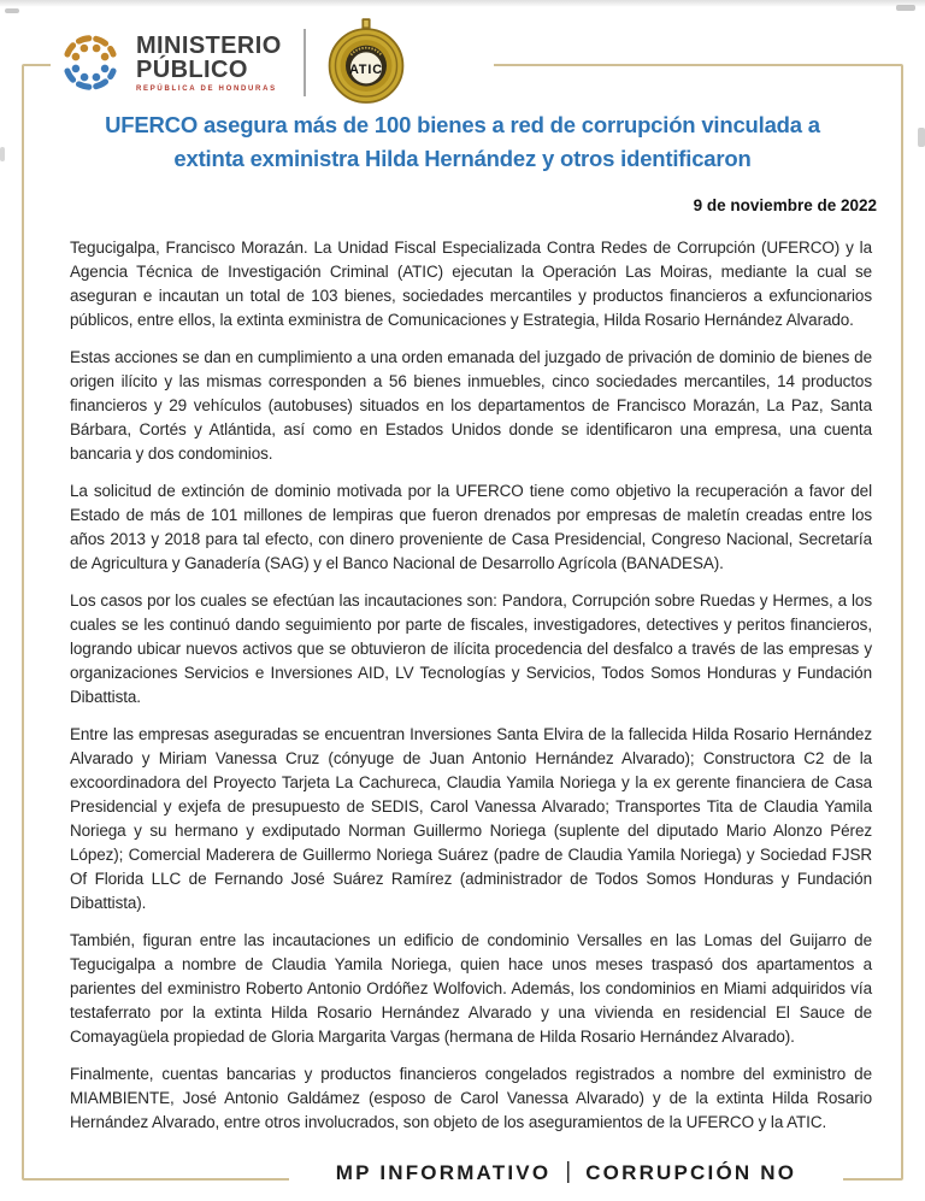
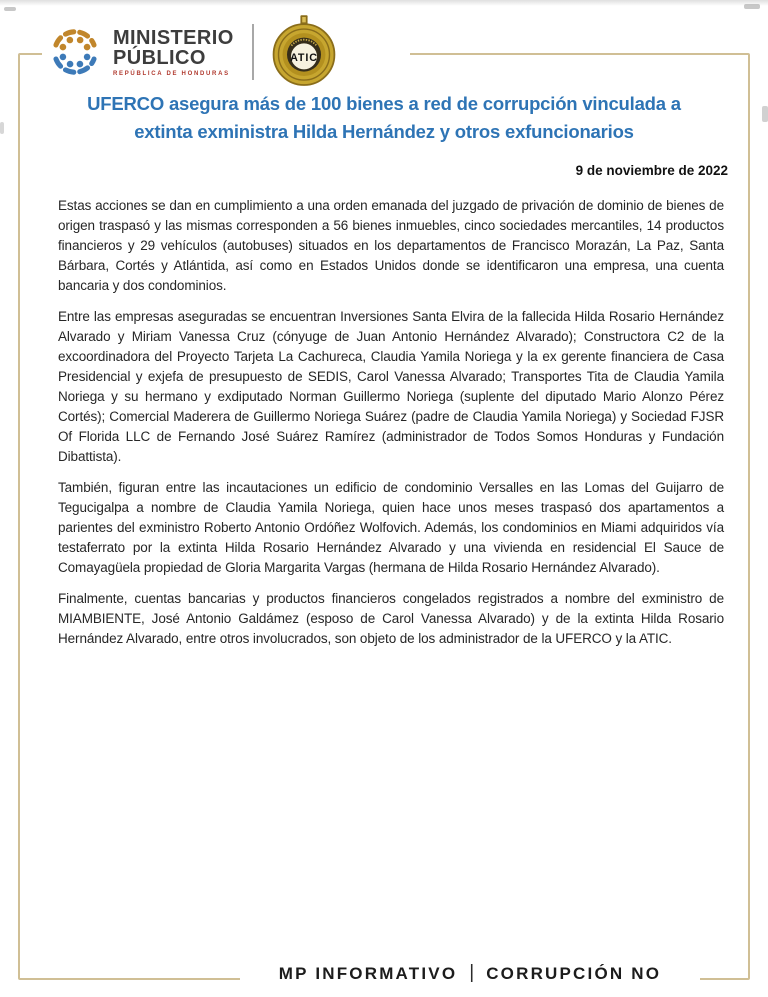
  MINISTERIO
  PÚBLICO
  ATIC
  UFERCO asegura más de 100 bienes a red de corrupción vinculada a
- extinta exministra Hilda Hernández y otros identificaron
+ extinta exministra Hilda Hernández y otros exfuncionarios
  9 de noviembre de 2022
- Tegucigalpa, Francisco Morazán. La Unidad Fiscal Especializada Contra Redes de Corrupción (UFERCO) y la Agencia Técnica de Investigación Criminal (ATIC) ejecutan la Operación Las Moiras, mediante la cual se aseguran e incautan un total de 103 bienes, sociedades mercantiles y productos financieros a exfuncionarios públicos, entre ellos, la extinta exministra de Comunicaciones y Estrategia, Hilda Rosario Hernández Alvarado.
- Estas acciones se dan en cumplimiento a una orden emanada del juzgado de privación de dominio de bienes de origen ilícito y las mismas corresponden a 56 bienes inmuebles, cinco sociedades mercantiles, 14 productos financieros y 29 vehículos (autobuses) situados en los departamentos de Francisco Morazán, La Paz, Santa Bárbara, Cortés y Atlántida, así como en Estados Unidos donde se identificaron una empresa, una cuenta bancaria y dos condominios.
+ Estas acciones se dan en cumplimiento a una orden emanada del juzgado de privación de dominio de bienes de origen traspasó y las mismas corresponden a 56 bienes inmuebles, cinco sociedades mercantiles, 14 productos financieros y 29 vehículos (autobuses) situados en los departamentos de Francisco Morazán, La Paz, Santa Bárbara, Cortés y Atlántida, así como en Estados Unidos donde se identificaron una empresa, una cuenta bancaria y dos condominios.
- La solicitud de extinción de dominio motivada por la UFERCO tiene como objetivo la recuperación a favor del Estado de más de 101 millones de lempiras que fueron drenados por empresas de maletín creadas entre los años 2013 y 2018 para tal efecto, con dinero proveniente de Casa Presidencial, Congreso Nacional, Secretaría de Agricultura y Ganadería (SAG) y el Banco Nacional de Desarrollo Agrícola (BANADESA).
- Los casos por los cuales se efectúan las incautaciones son: Pandora, Corrupción sobre Ruedas y Hermes, a los cuales se les continuó dando seguimiento por parte de fiscales, investigadores, detectives y peritos financieros, logrando ubicar nuevos activos que se obtuvieron de ilícita procedencia del desfalco a través de las empresas y organizaciones Servicios e Inversiones AID, LV Tecnologías y Servicios, Todos Somos Honduras y Fundación Dibattista.
- Entre las empresas aseguradas se encuentran Inversiones Santa Elvira de la fallecida Hilda Rosario Hernández Alvarado y Miriam Vanessa Cruz (cónyuge de Juan Antonio Hernández Alvarado); Constructora C2 de la excoordinadora del Proyecto Tarjeta La Cachureca, Claudia Yamila Noriega y la ex gerente financiera de Casa Presidencial y exjefa de presupuesto de SEDIS, Carol Vanessa Alvarado; Transportes Tita de Claudia Yamila Noriega y su hermano y exdiputado Norman Guillermo Noriega (suplente del diputado Mario Alonzo Pérez López); Comercial Maderera de Guillermo Noriega Suárez (padre de Claudia Yamila Noriega) y Sociedad FJSR Of Florida LLC de Fernando José Suárez Ramírez (administrador de Todos Somos Honduras y Fundación Dibattista).
+ Entre las empresas aseguradas se encuentran Inversiones Santa Elvira de la fallecida Hilda Rosario Hernández Alvarado y Miriam Vanessa Cruz (cónyuge de Juan Antonio Hernández Alvarado); Constructora C2 de la excoordinadora del Proyecto Tarjeta La Cachureca, Claudia Yamila Noriega y la ex gerente financiera de Casa Presidencial y exjefa de presupuesto de SEDIS, Carol Vanessa Alvarado; Transportes Tita de Claudia Yamila Noriega y su hermano y exdiputado Norman Guillermo Noriega (suplente del diputado Mario Alonzo Pérez Cortés); Comercial Maderera de Guillermo Noriega Suárez (padre de Claudia Yamila Noriega) y Sociedad FJSR Of Florida LLC de Fernando José Suárez Ramírez (administrador de Todos Somos Honduras y Fundación Dibattista).
  También, figuran entre las incautaciones un edificio de condominio Versalles en las Lomas del Guijarro de Tegucigalpa a nombre de Claudia Yamila Noriega, quien hace unos meses traspasó dos apartamentos a parientes del exministro Roberto Antonio Ordóñez Wolfovich. Además, los condominios en Miami adquiridos vía testaferrato por la extinta Hilda Rosario Hernández Alvarado y una vivienda en residencial El Sauce de Comayagüela propiedad de Gloria Margarita Vargas (hermana de Hilda Rosario Hernández Alvarado).
- Finalmente, cuentas bancarias y productos financieros congelados registrados a nombre del exministro de MIAMBIENTE, José Antonio Galdámez (esposo de Carol Vanessa Alvarado) y de la extinta Hilda Rosario Hernández Alvarado, entre otros involucrados, son objeto de los aseguramientos de la UFERCO y la ATIC.
+ Finalmente, cuentas bancarias y productos financieros congelados registrados a nombre del exministro de MIAMBIENTE, José Antonio Galdámez (esposo de Carol Vanessa Alvarado) y de la extinta Hilda Rosario Hernández Alvarado, entre otros involucrados, son objeto de los administrador de la UFERCO y la ATIC.
  MP INFORMATIVO
  |
  CORRUPCIÓN NO
